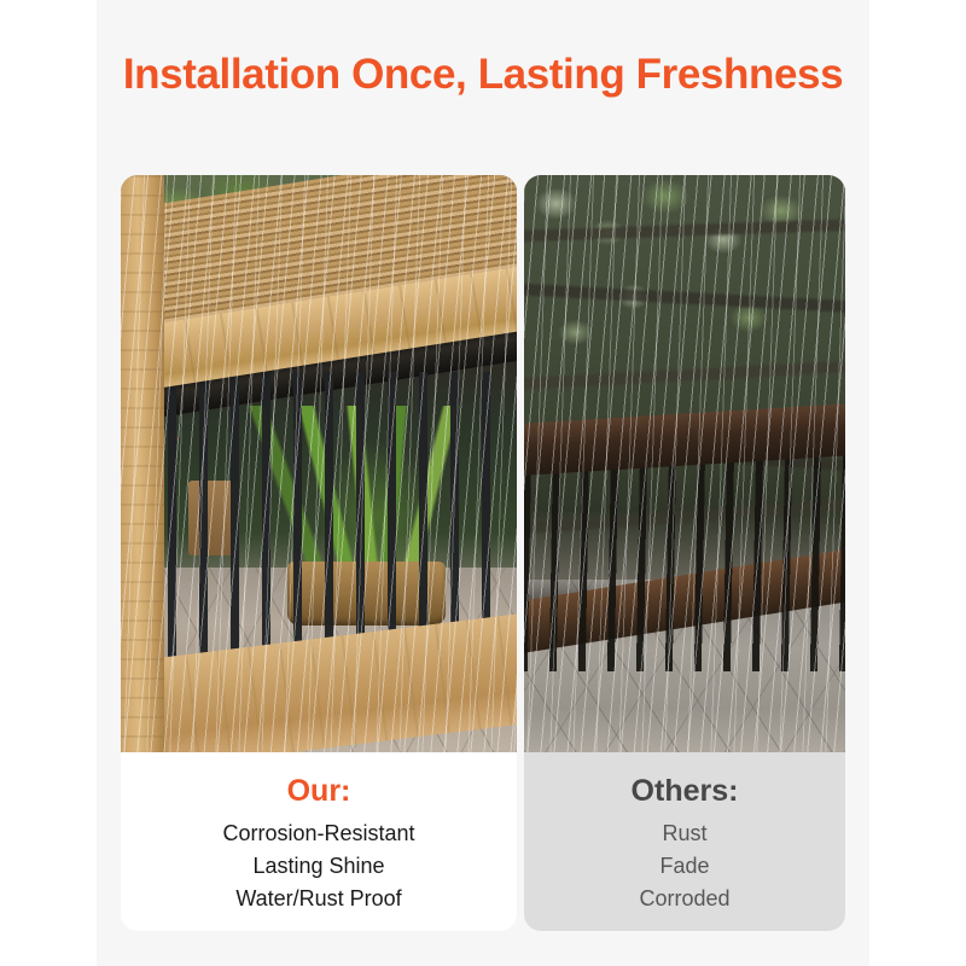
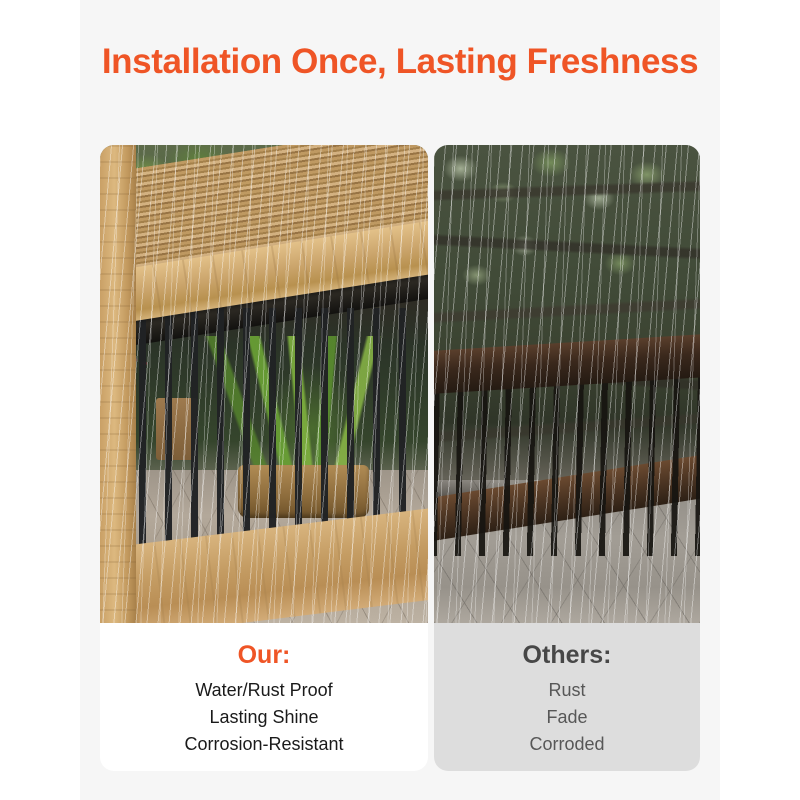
  Installation Once, Lasting Freshness
  Our:
- Corrosion-Resistant
+ Water/Rust Proof
  Lasting Shine
- Water/Rust Proof
+ Corrosion-Resistant
  Others:
  Rust
  Fade
  Corroded
